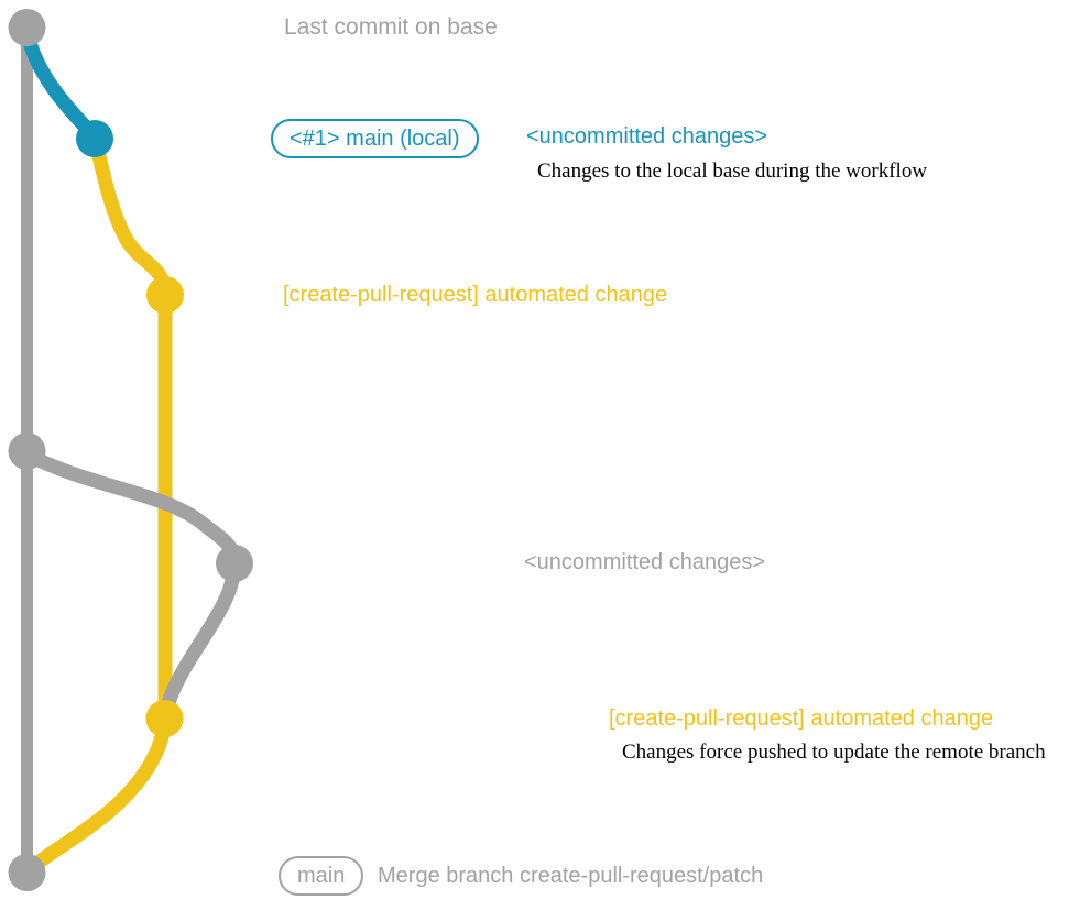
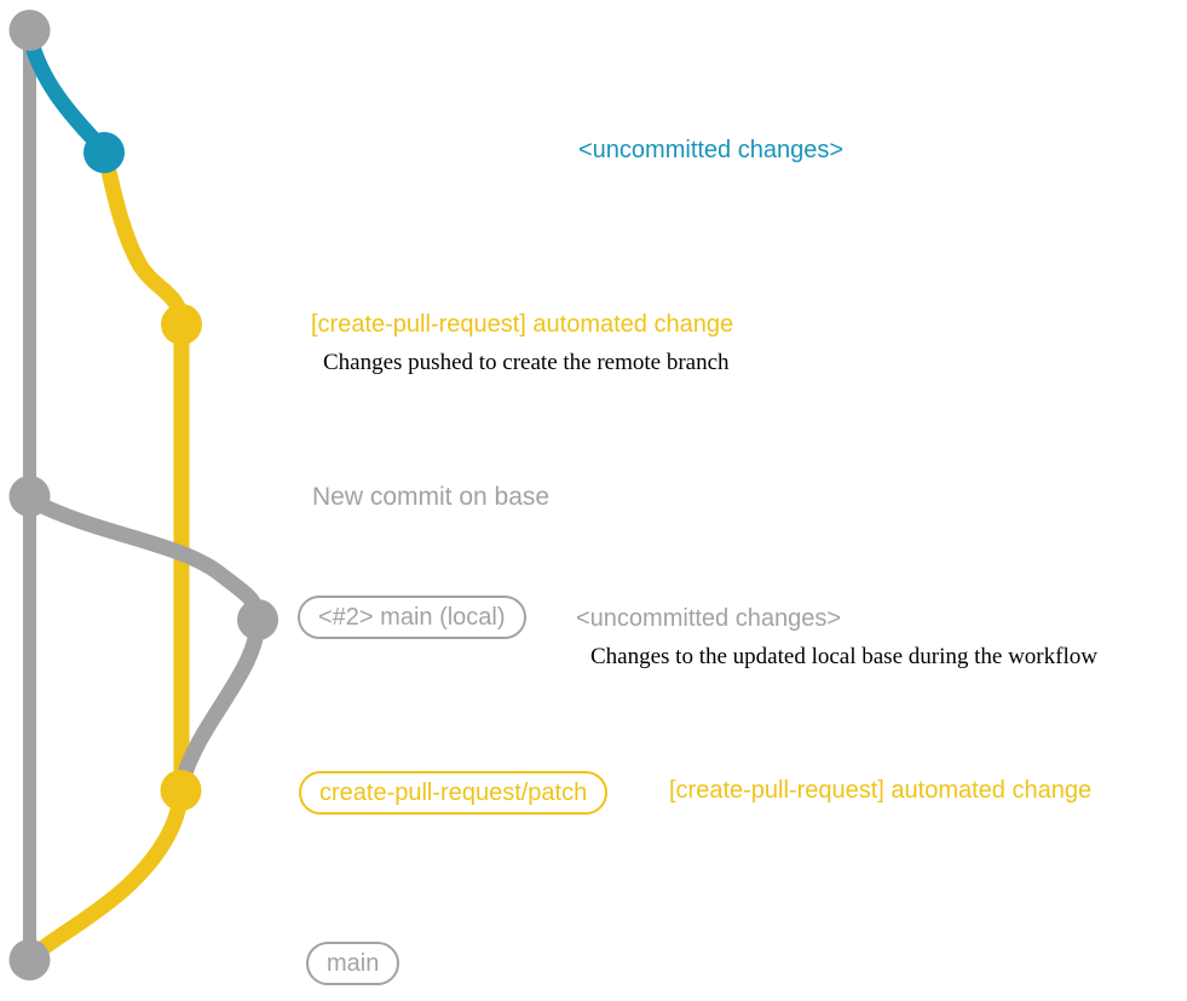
- Last commit on base
- <#1> main (local)
  <uncommitted changes>
- Changes to the local base during the workflow
  [create-pull-request] automated change
+ Changes pushed to create the remote branch
+ New commit on base
+ <#2> main (local)
  <uncommitted changes>
+ Changes to the updated local base during the workflow
+ create-pull-request/patch
  [create-pull-request] automated change
- Changes force pushed to update the remote branch
  main
- Merge branch create-pull-request/patch
